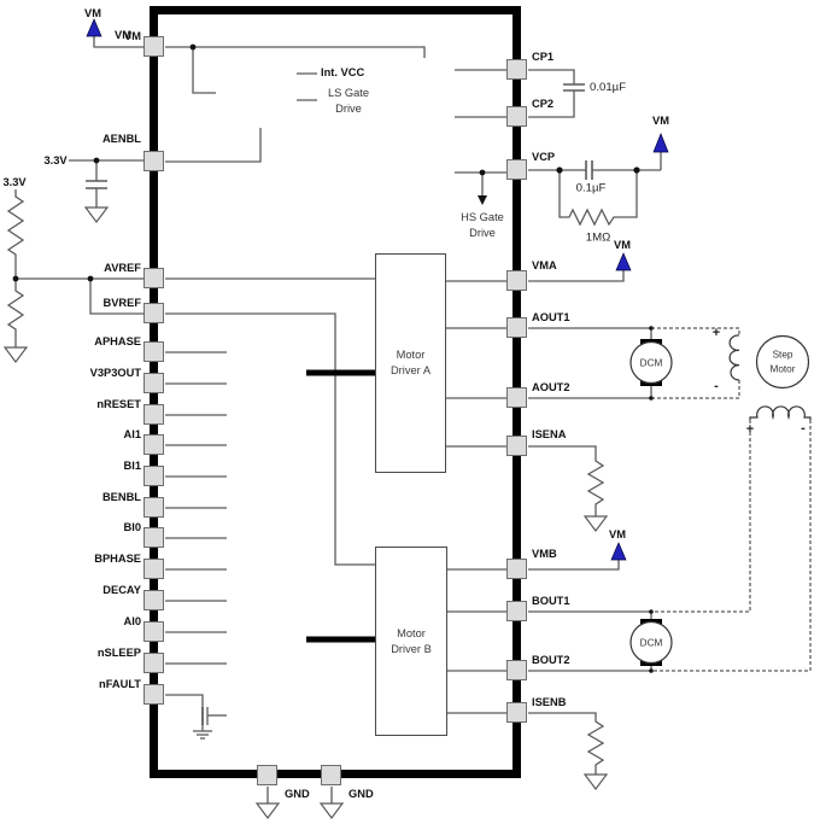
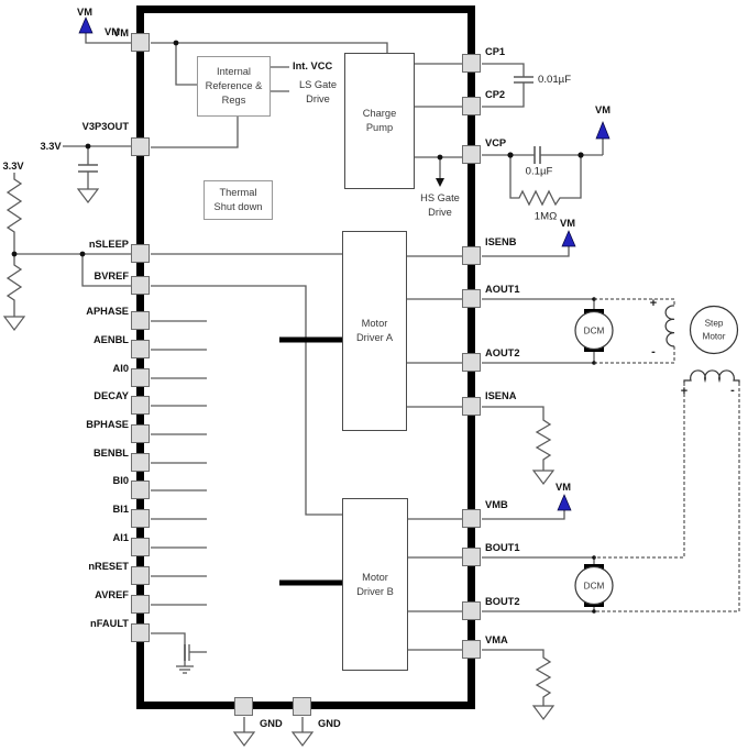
+ Internal
+ Reference &
+ Regs
+ Thermal
+ Shut down
+ Charge
+ Pump
  Motor
  Driver A
  Motor
  Driver B
  VM
- AENBL
+ V3P3OUT
- AVREF
+ nSLEEP
  BVREF
  APHASE
- V3P3OUT
+ AENBL
- nRESET
+ AI0
- AI1
+ DECAY
- BI1
+ BPHASE
  BENBL
  BI0
- BPHASE
+ BI1
- DECAY
+ AI1
- AI0
+ nRESET
- nSLEEP
+ AVREF
  nFAULT
  CP1
  CP2
  VCP
- VMA
+ ISENB
  AOUT1
  AOUT2
  ISENA
  VMB
  BOUT1
  BOUT2
- ISENB
+ VMA
  GND
  GND
  VM
  VM
  3.3V
  3.3V
  Int. VCC
  LS Gate
  Drive
  HS Gate
  Drive
  VM
  VM
  VM
  0.01µF
  0.1µF
  1MΩ
  DCM
  DCM
  Step
  Motor
  +
  -
  +
  -
